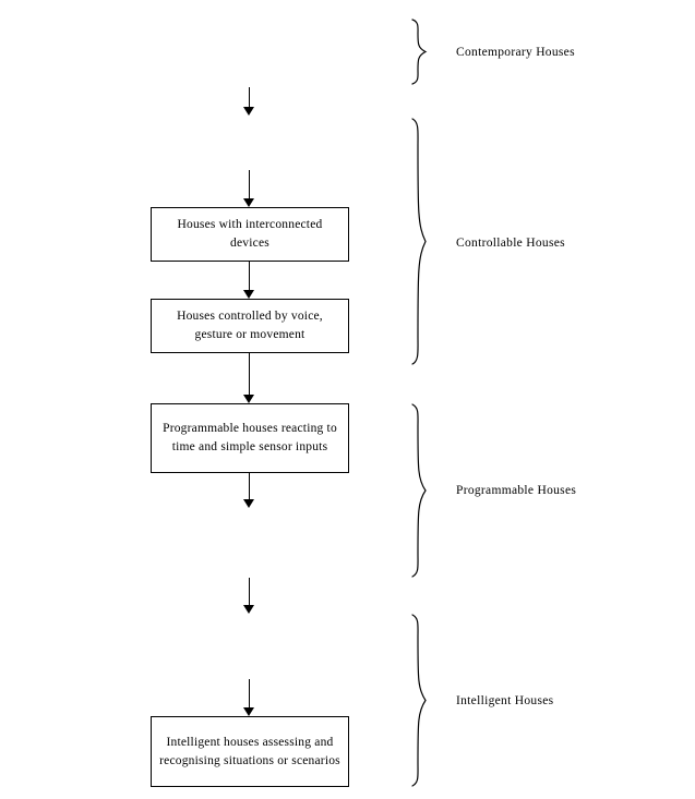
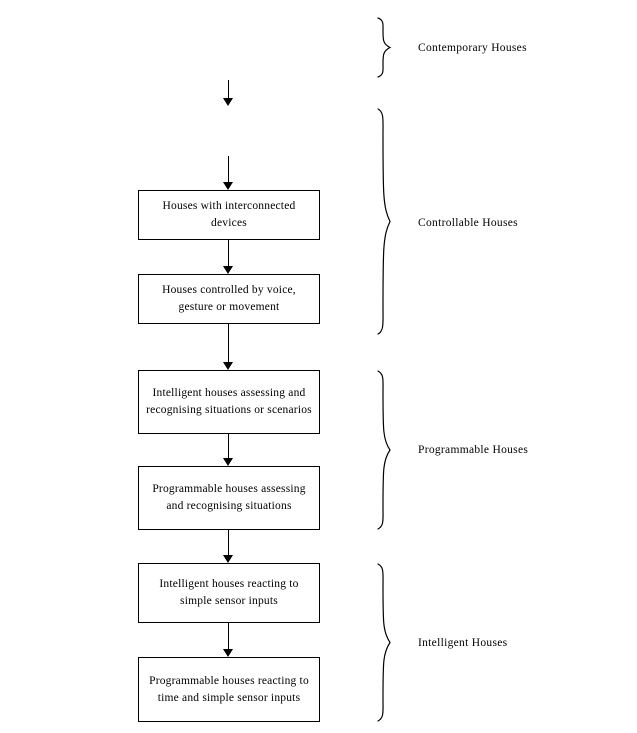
  Houses with interconnected devices
  Houses controlled by voice, gesture or movement
- Programmable houses reacting to time and simple sensor inputs
+ Intelligent houses assessing and recognising situations or scenarios
+ Programmable houses assessing and recognising situations
+ Intelligent houses reacting to simple sensor inputs
- Intelligent houses assessing and recognising situations or scenarios
+ Programmable houses reacting to time and simple sensor inputs
  Contemporary Houses
  Controllable Houses
  Programmable Houses
  Intelligent Houses
